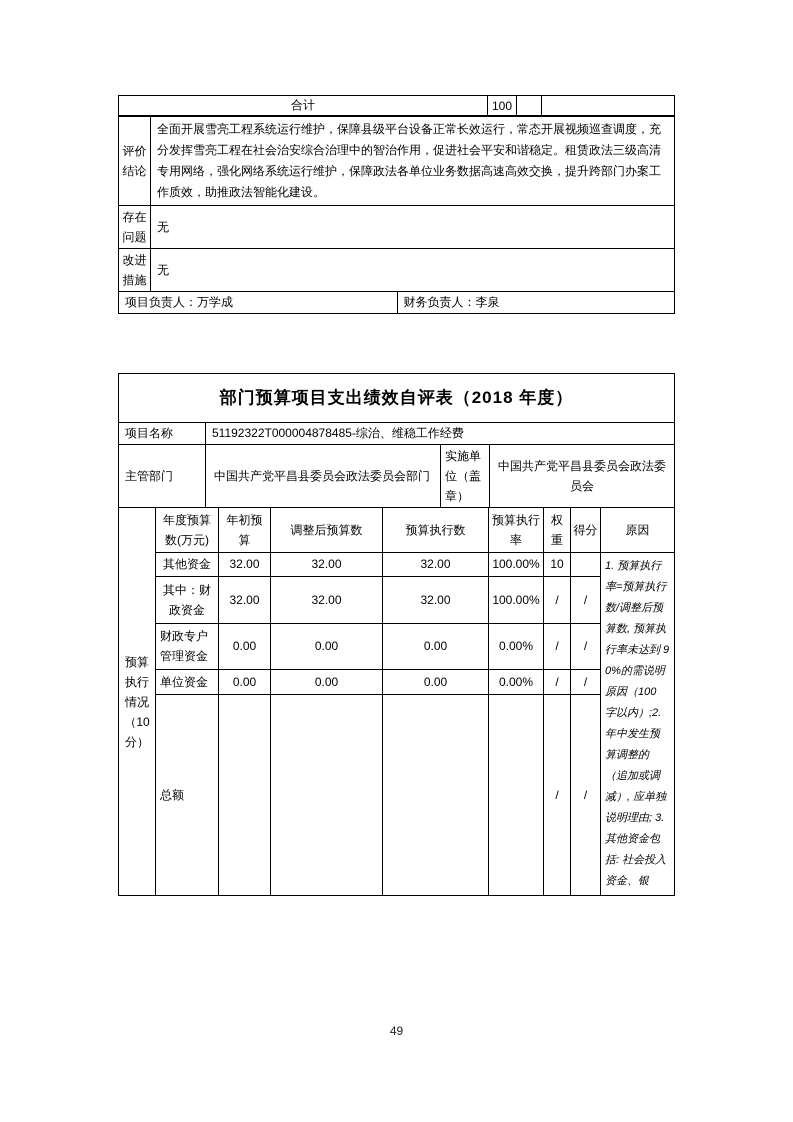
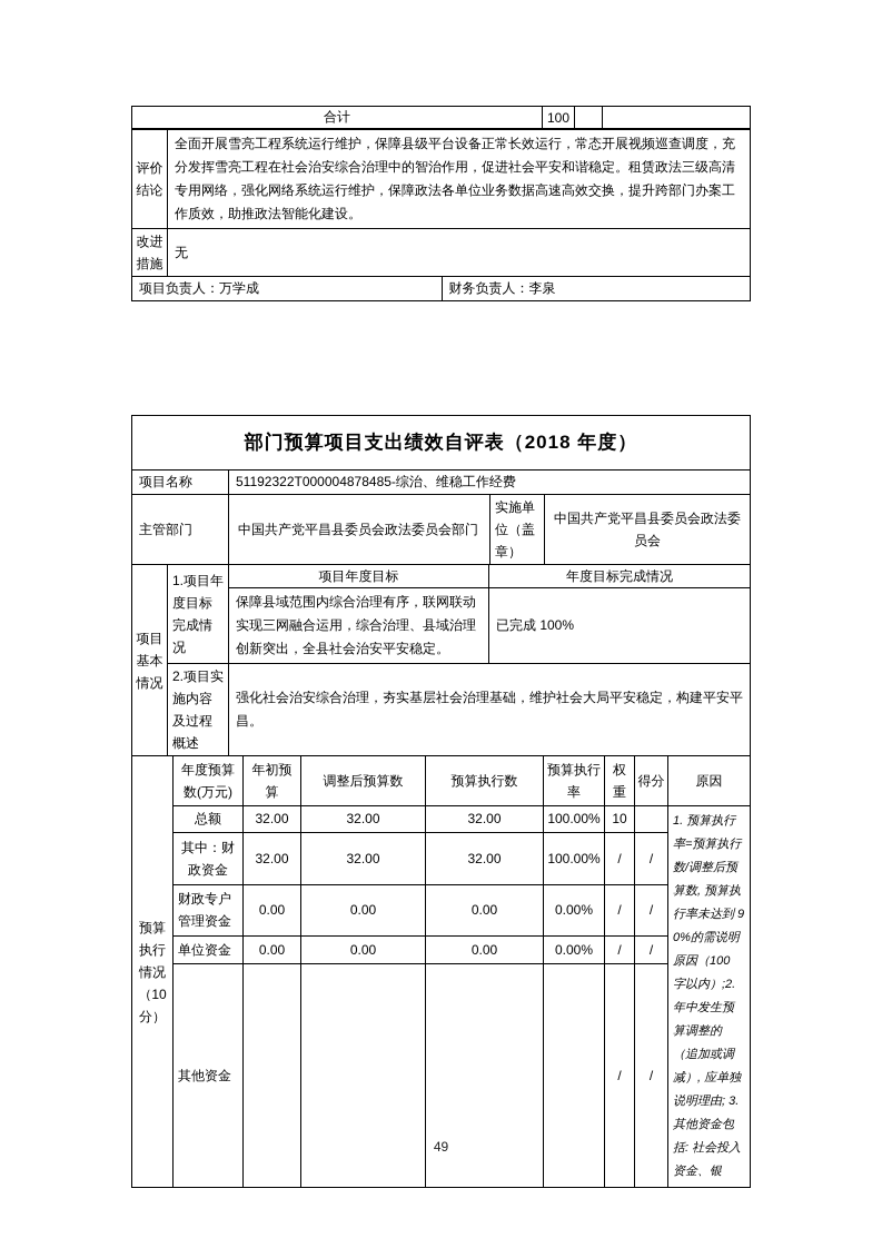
  合计	100
  评价结论	全面开展雪亮工程系统运行维护，保障县级平台设备正常长效运行，常态开展视频巡查调度，充分发挥雪亮工程在社会治安综合治理中的智治作用，促进社会平安和谐稳定。租赁政法三级高清专用网络，强化网络系统运行维护，保障政法各单位业务数据高速高效交换，提升跨部门办案工作质效，助推政法智能化建设。
- 存在问题	无
  改进措施	无
  项目负责人：万学成 财务负责人：李泉
  部门预算项目支出绩效自评表（2018 年度）
  项目名称	51192322T000004878485-综治、维稳工作经费
  主管部门	中国共产党平昌县委员会政法委员会部门	实施单位（盖章）	中国共产党平昌县委员会政法委员会
+ 项目基本情况	1.项目年度目标完成情况	项目年度目标	年度目标完成情况
+ 保障县域范围内综合治理有序，联网联动实现三网融合运用，综合治理、县域治理创新突出，全县社会治安平安稳定。	已完成 100%
+ 2.项目实施内容及过程概述	强化社会治安综合治理，夯实基层社会治理基础，维护社会大局平安稳定，构建平安平昌。
  预算执行情况（10分）	年度预算数(万元)	年初预算	调整后预算数	预算执行数	预算执行率	权重	得分	原因
- 其他资金	32.00	32.00	32.00	100.00%	10		1. 预算执行率=预算执行数/调整后预算数, 预算执行率未达到 90%的需说明原因（100 字以内）;2. 年中发生预算调整的（追加或调减）, 应单独说明理由; 3. 其他资金包括: 社会投入资金、银
+ 总额	32.00	32.00	32.00	100.00%	10		1. 预算执行率=预算执行数/调整后预算数, 预算执行率未达到 90%的需说明原因（100 字以内）;2. 年中发生预算调整的（追加或调减）, 应单独说明理由; 3. 其他资金包括: 社会投入资金、银
  其中：财政资金	32.00	32.00	32.00	100.00%	/	/
  财政专户管理资金	0.00	0.00	0.00	0.00%	/	/
  单位资金	0.00	0.00	0.00	0.00%	/	/
- 总额					/	/
+ 其他资金					/	/
  49
